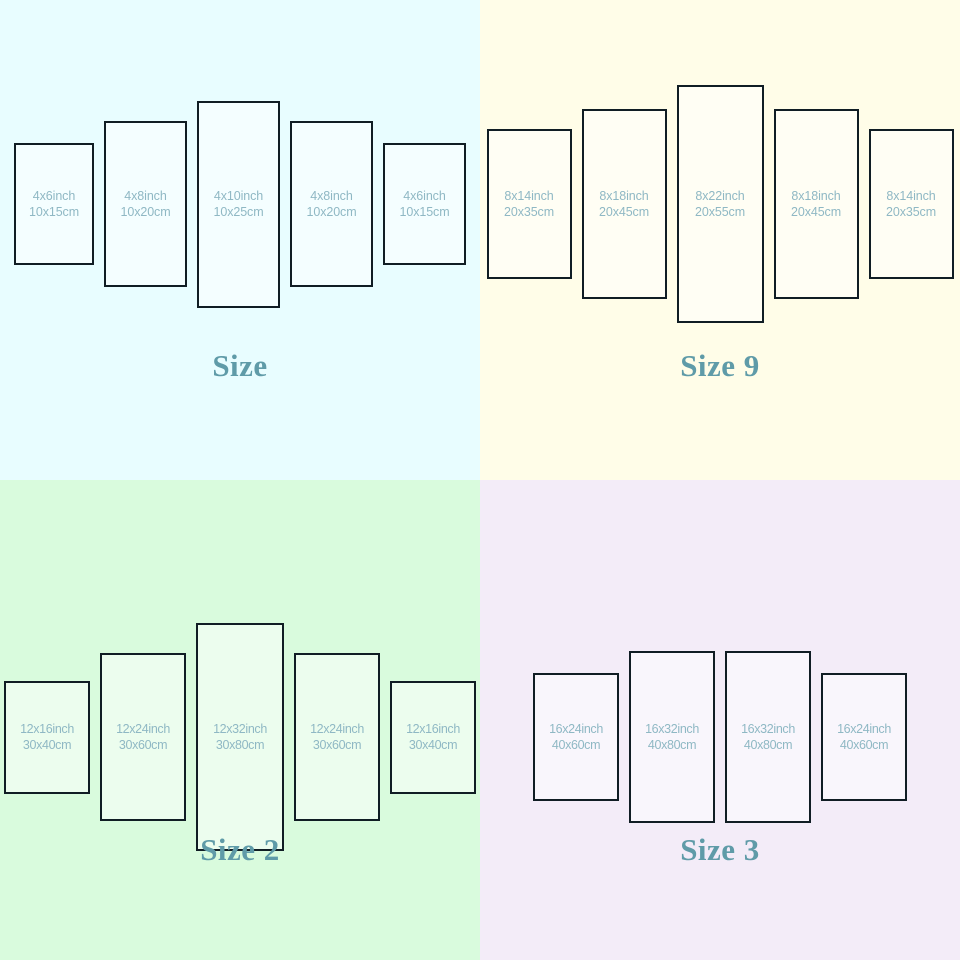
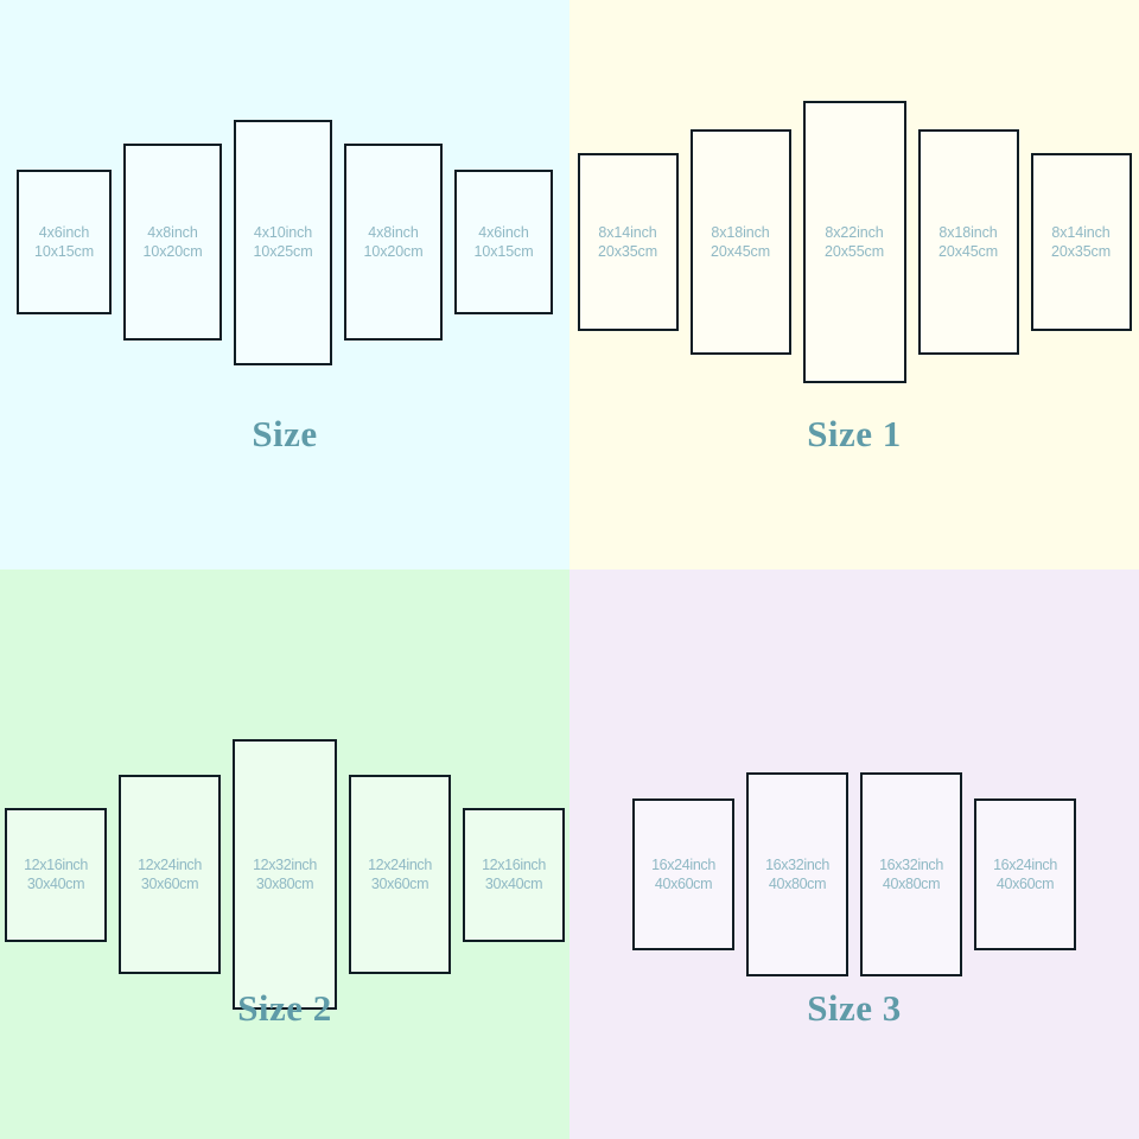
  4x6inch
  10x15cm
  4x8inch
  10x20cm
  4x10inch
  10x25cm
  4x8inch
  10x20cm
  4x6inch
  10x15cm
  Size
  8x14inch
  20x35cm
  8x18inch
  20x45cm
  8x22inch
  20x55cm
  8x18inch
  20x45cm
  8x14inch
  20x35cm
- Size 9
+ Size 1
  12x16inch
  30x40cm
  12x24inch
  30x60cm
  12x32inch
  30x80cm
  12x24inch
  30x60cm
  12x16inch
  30x40cm
  Size 2
  16x24inch
  40x60cm
  16x32inch
  40x80cm
  16x32inch
  40x80cm
  16x24inch
  40x60cm
  Size 3
